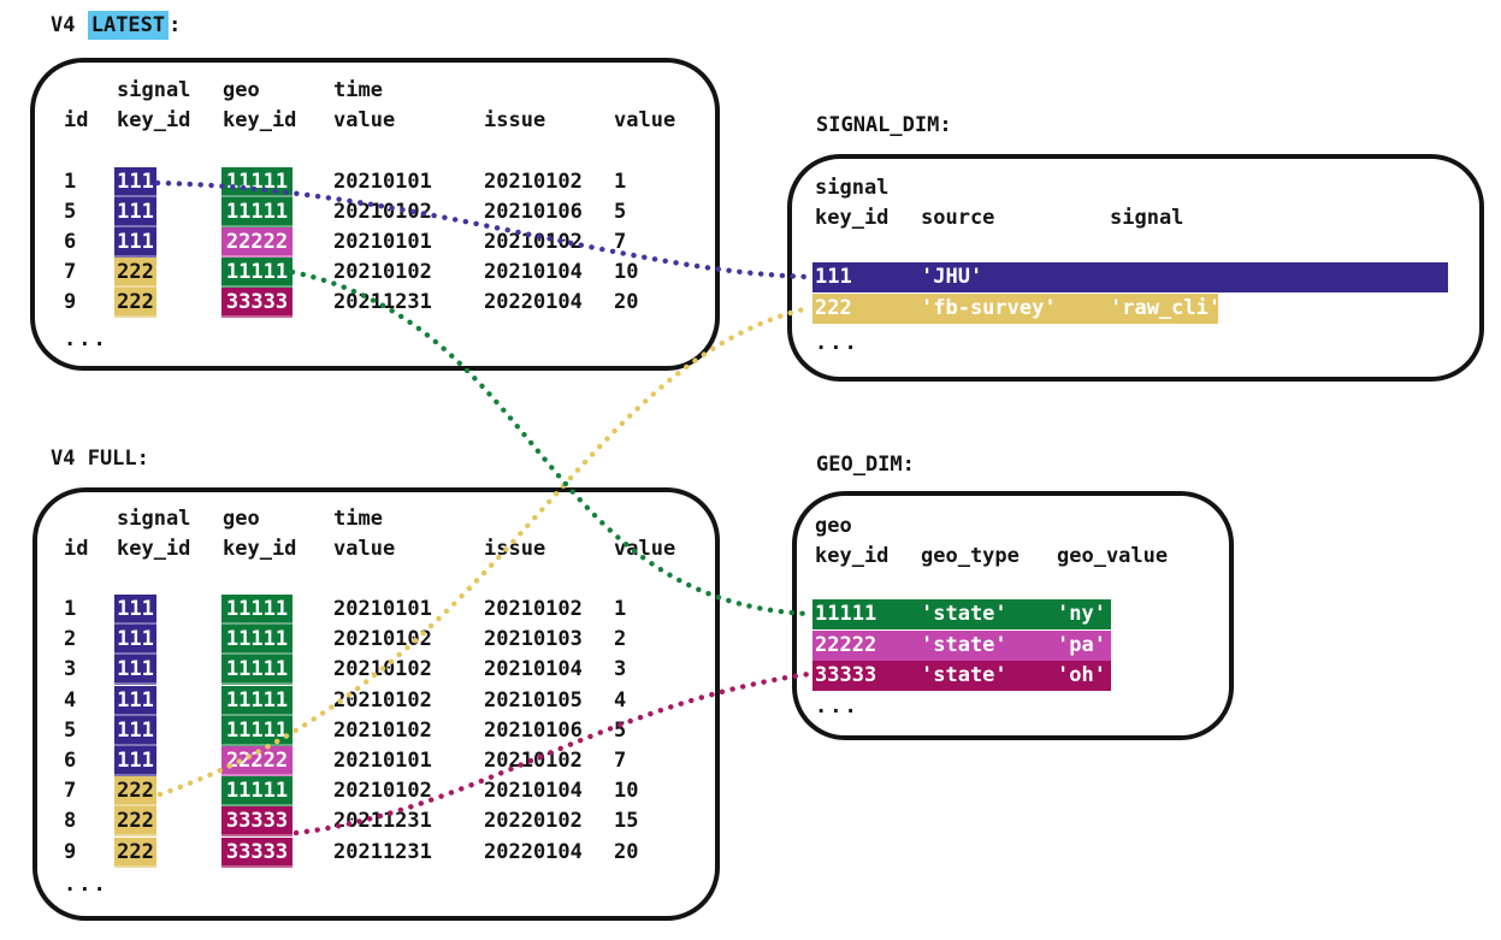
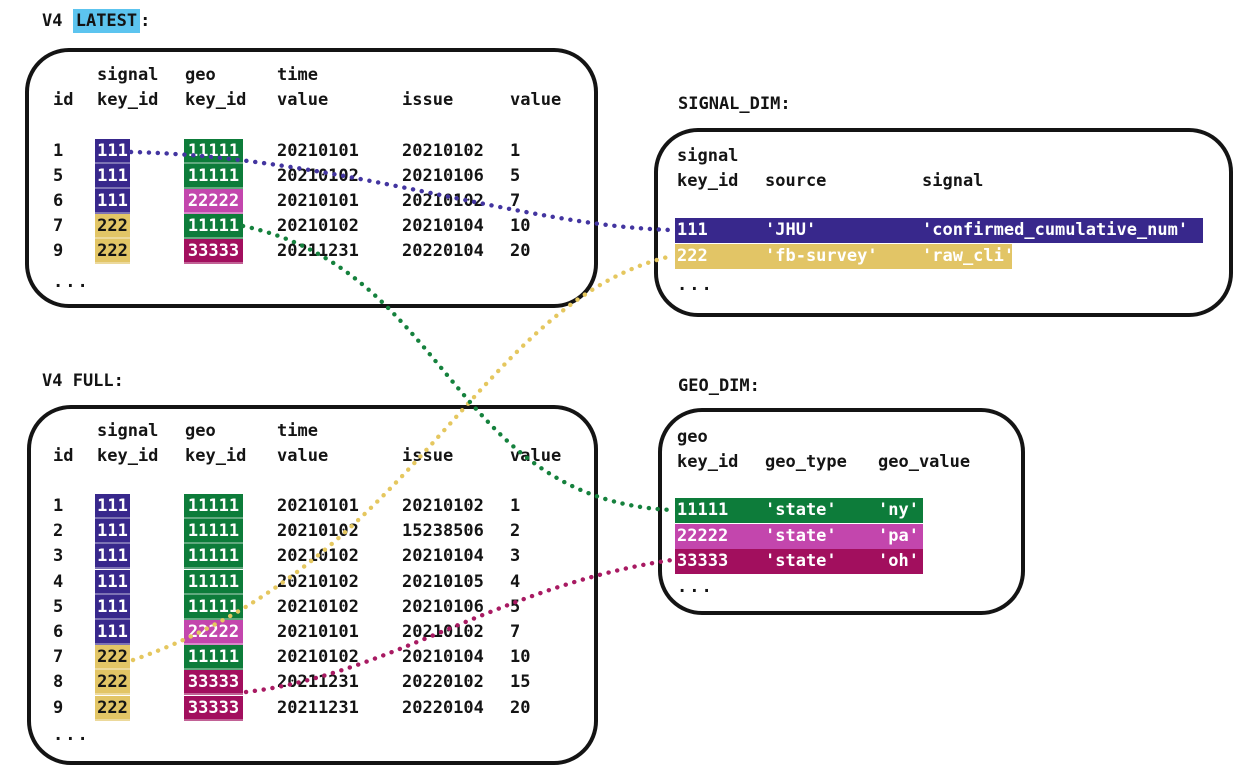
  V4 LATEST :
  signal
  geo
  time
  id
  key_id
  key_id
  value
  issue
  value
  1
  111
  11111
  20210101
  20210102
  1
  5
  111
  11111
  202102
  20210106
  5
  6
  111
  22222
  20210101
  20210102
  7
  7
  222
  11111
  20210102
  20210104
  10
  9
  222
  33333
  20211231
  20220104
  20
  ...
  SIGNAL_DIM:
  signal
  key_id
  source
  signal
  111
  'JHU'
+ 'confirmed_cumulative_num'
  222
  'fb-survey'
  'raw_cli'
  ...
  V4 FULL:
  signal
  geo
  time
  id
  key_id
  key_id
  value
  issue
  value
  1
  111
  11111
  20210101
  20210102
  1
  2
  111
  11111
  2021012
- 20210103
+ 15238506
  2
  3
  111
  11111
  20210102
  20210104
  3
  4
  111
  11111
  0210102
  20210105
  4
  5
  111
  11111
  20210102
  20210106
  5
  6
  111
  22222
  20210101
  20210102
  7
  7
  222
  11111
  20210102
  20210104
  10
  8
  222
  33333
  20211231
  20220102
  15
  9
  222
  33333
  20211231
  20220104
  20
  ...
  GEO_DIM:
  geo
  key_id
  geo_type
  geo_value
  11111
  'state'
  'ny'
  22222
  'state'
  'pa'
  33333
  'state'
  'oh'
  ...
